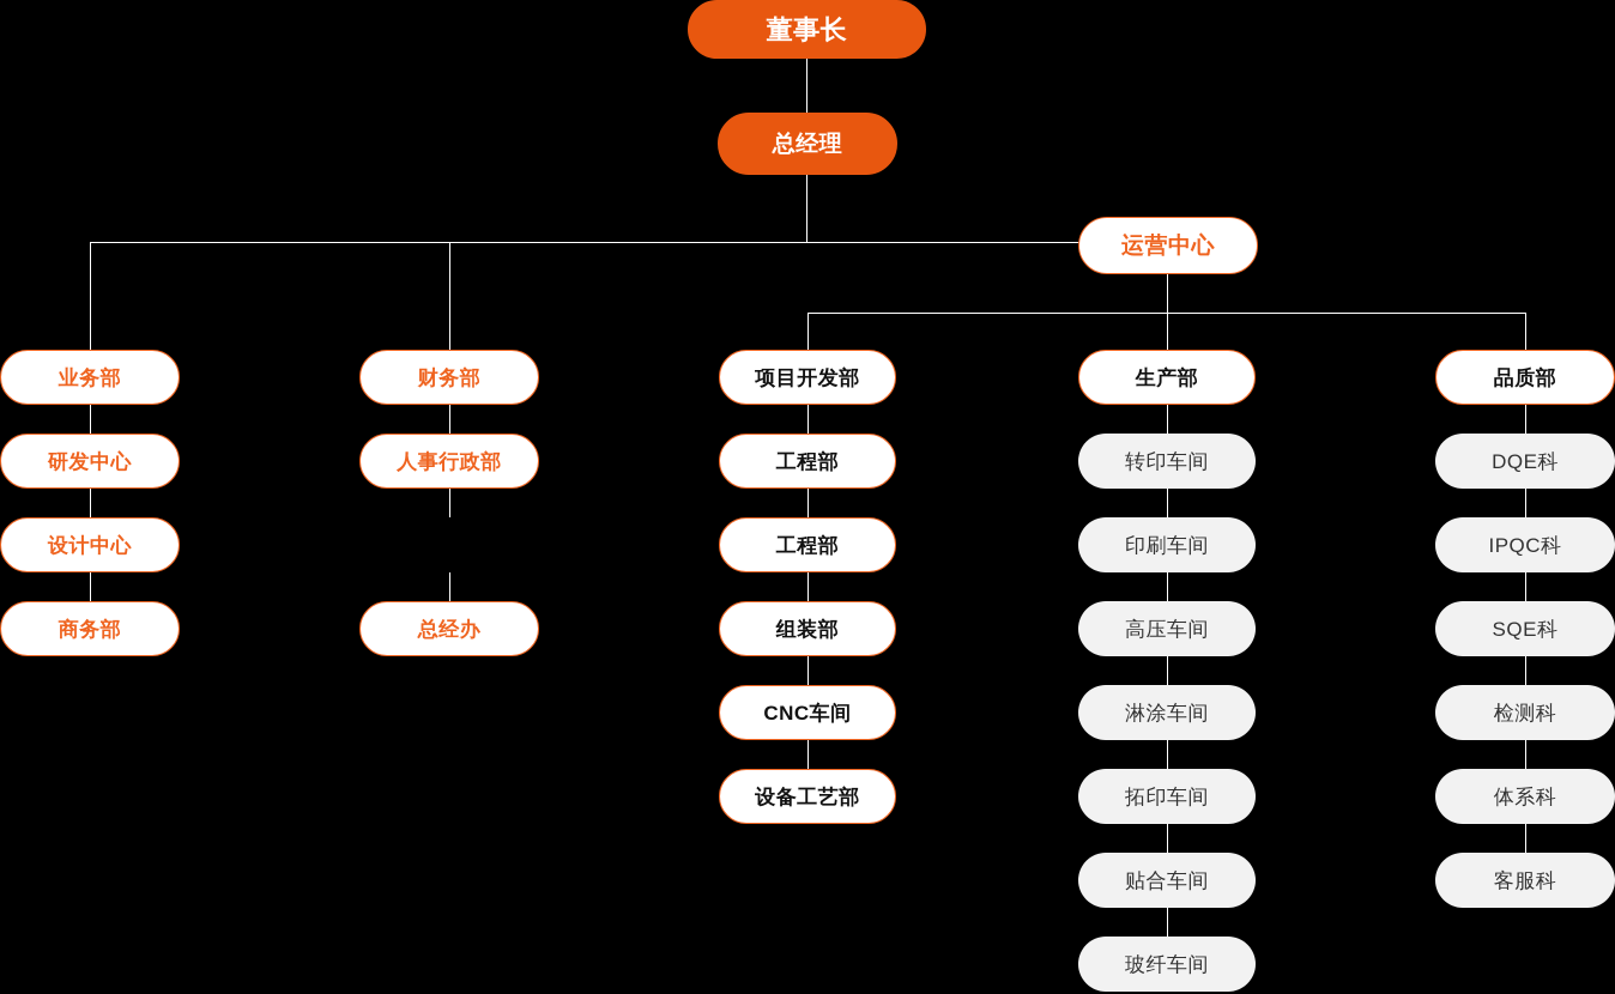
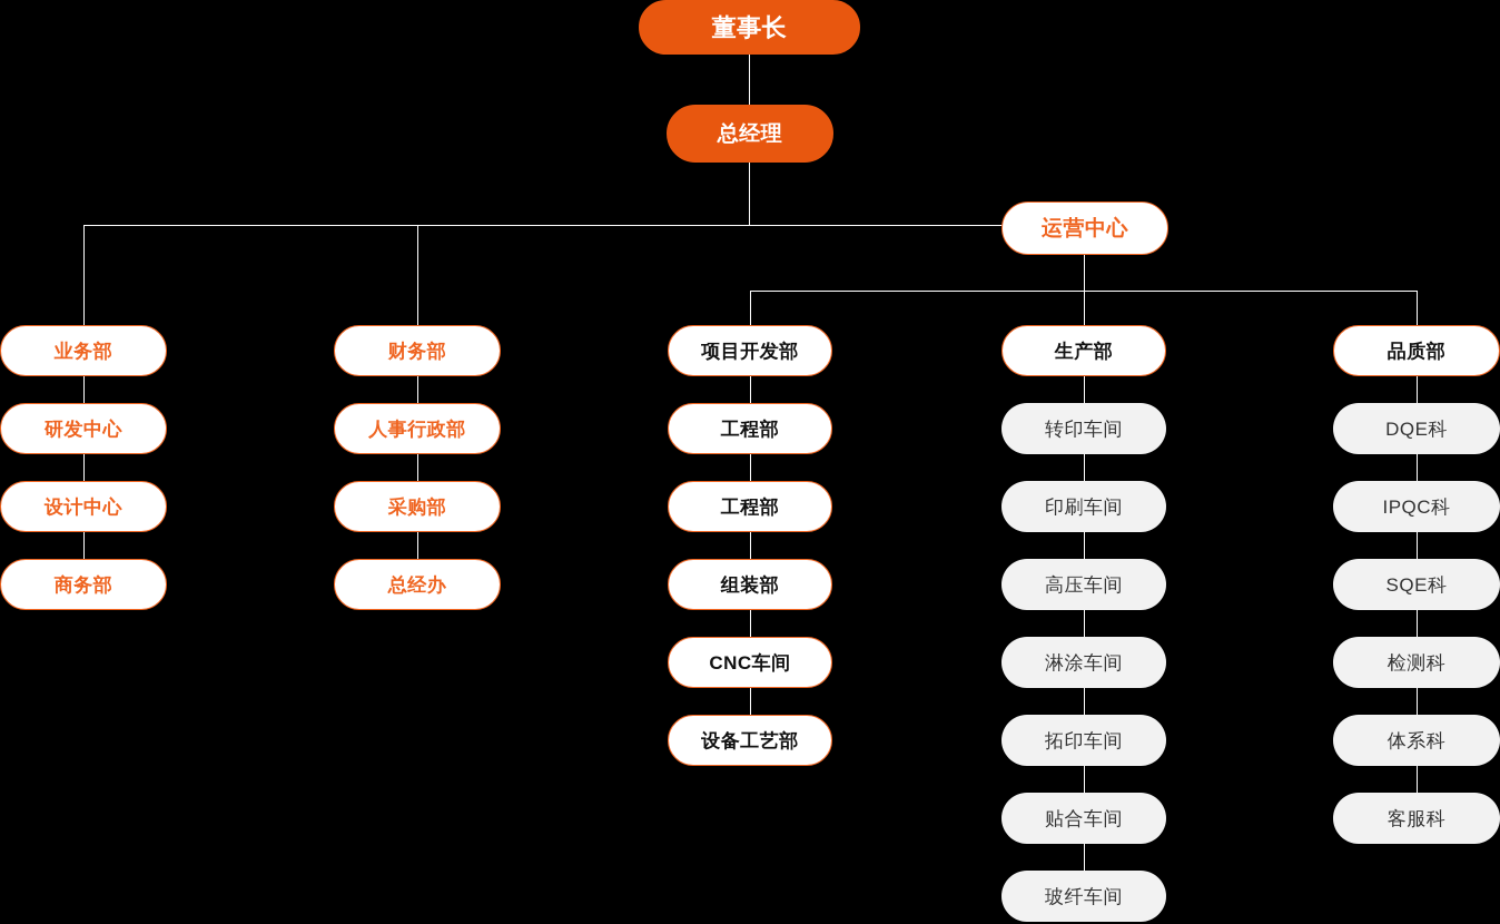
  董事长
  总经理
  运营中心
  业务部
  研发中心
  设计中心
  商务部
  财务部
  人事行政部
+ 采购部
  总经办
  项目开发部
  工程部
  工程部
  组装部
  CNC车间
  设备工艺部
  生产部
  转印车间
  印刷车间
  高压车间
  淋涂车间
  拓印车间
  贴合车间
  玻纤车间
  品质部
  DQE科
  IPQC科
  SQE科
  检测科
  体系科
  客服科
